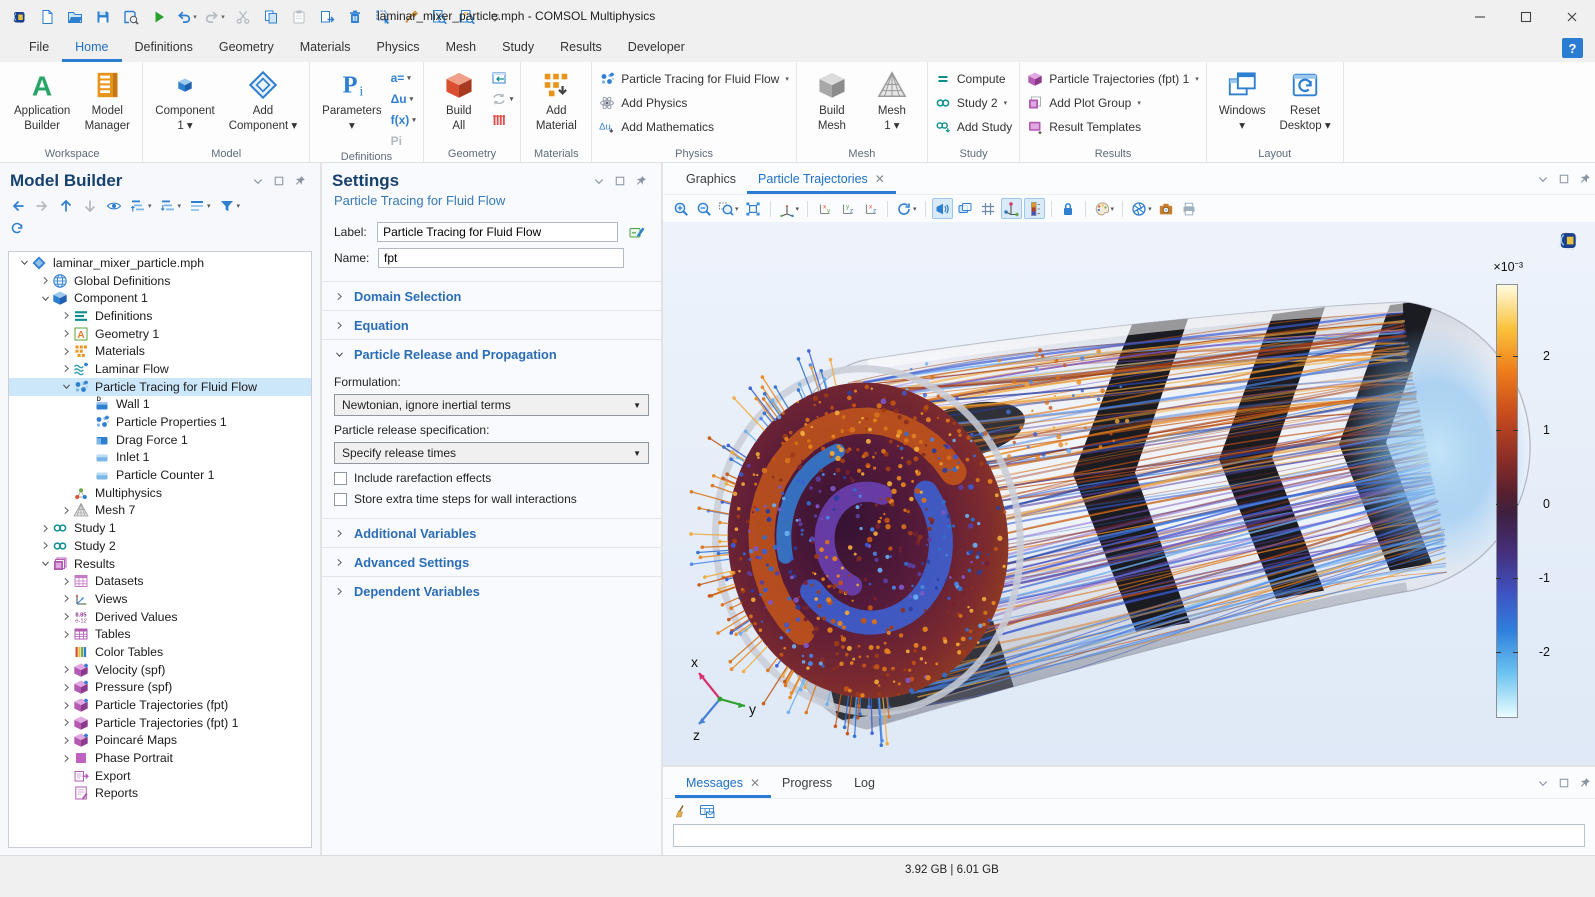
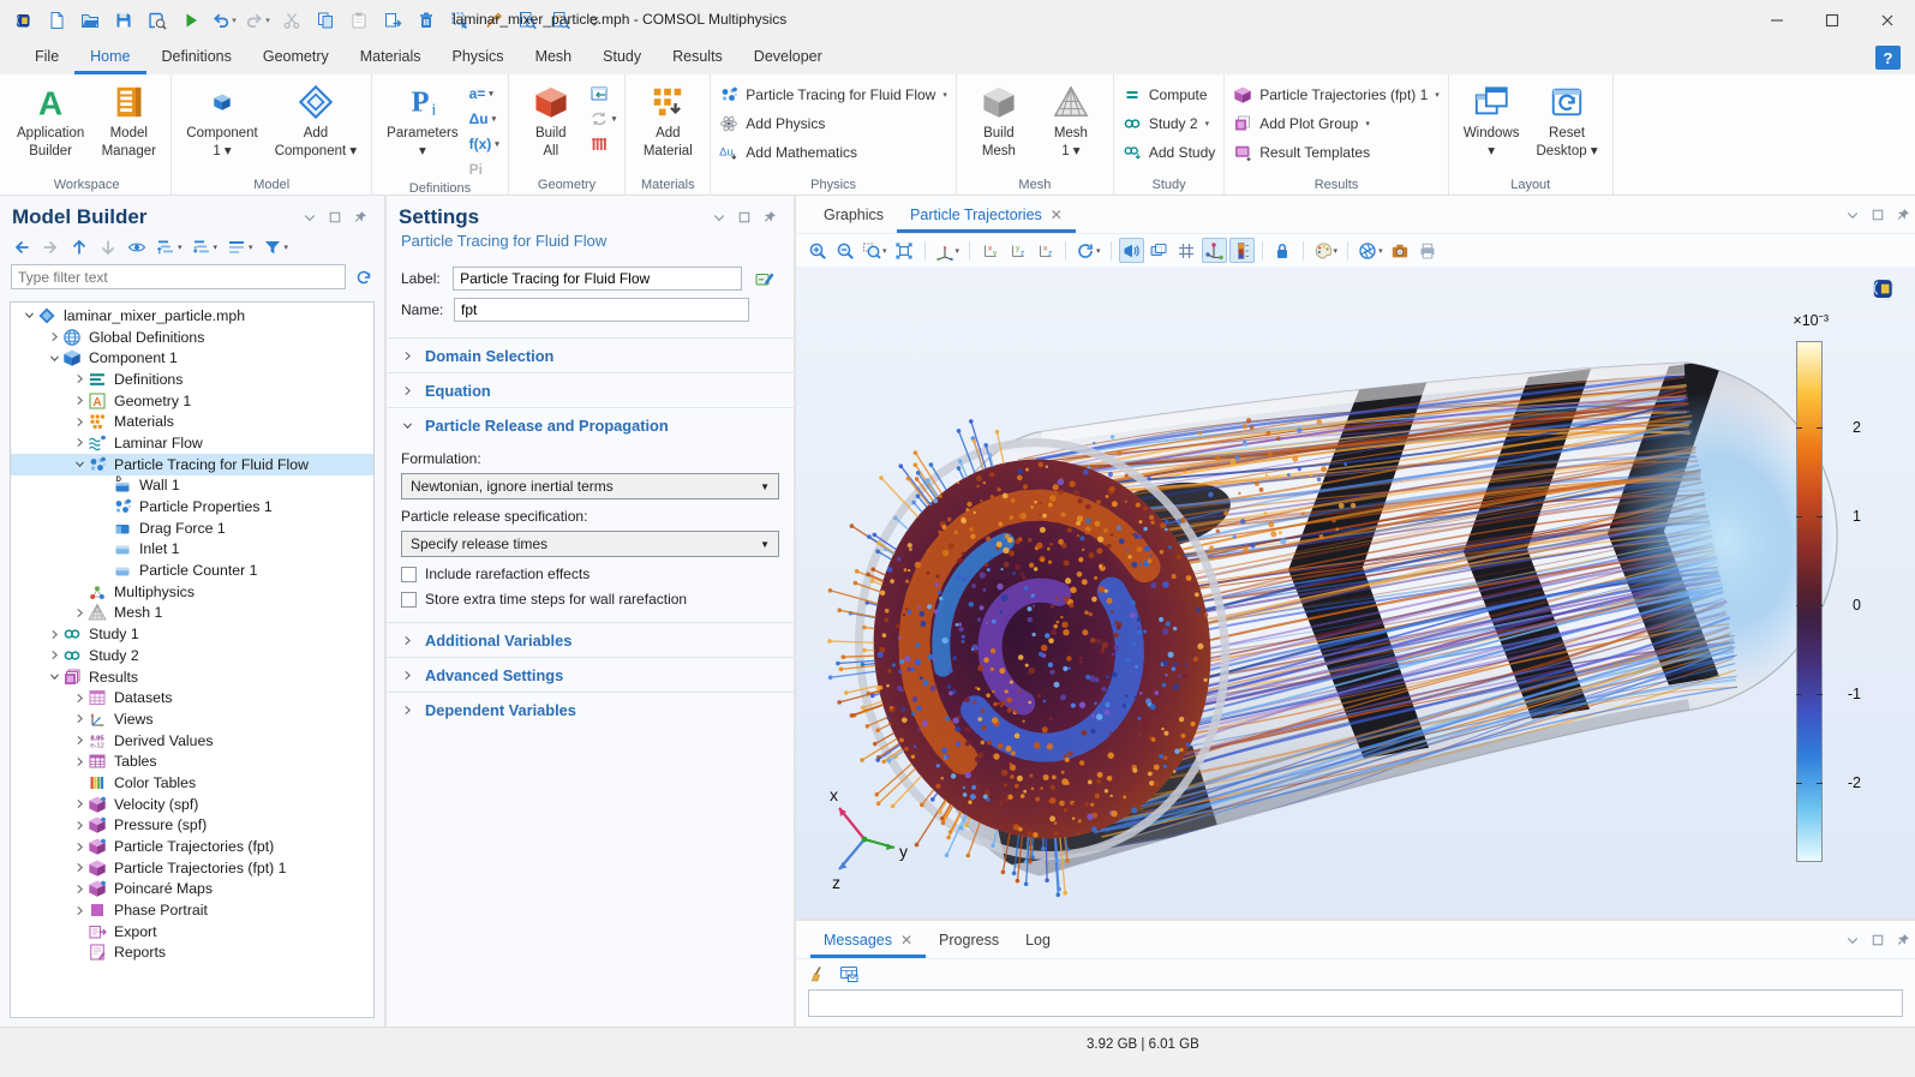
  laminar_mixer_particle.mph - COMSOL Multiphysics
  File
  Home
  Definitions
  Geometry
  Materials
  Physics
  Mesh
  Study
  Results
  Developer
  ?
  A
  Application
  Builder
  Model
  Manager
  Workspace
  Component
  1 ▾
  Add
  Component ▾
  Model
  P
  i
  Parameters
  ▾
  a=
  Δu
  f(x)
  Pi
  Definitions
  Build
  All
  Geometry
  Add
  Material
  Materials
  Particle Tracing for Fluid Flow
  Add Physics
  Δu
  Add Mathematics
  Physics
  Build
  Mesh
  Mesh
  1 ▾
  Mesh
  Compute
  Study 2
  Add Study
  Study
  Particle Trajectories (fpt) 1
  Add Plot Group
  Result Templates
  Results
  Windows
  ▾
  Reset
  Desktop ▾
  Layout
  Model Builder
+ Type filter text
  laminar_mixer_particle.mph
  Global Definitions
  Component 1
  Definitions
  A
  Geometry 1
  Materials
  Laminar Flow
  Particle Tracing for Fluid Flow
  Wall 1
  Particle Properties 1
  Drag Force 1
  Inlet 1
  Particle Counter 1
  Multiphysics
- Mesh 7
+ Mesh 1
  Study 1
  Study 2
  Results
  Datasets
  Views
  Derived Values
  Tables
  Color Tables
  Velocity (spf)
  Pressure (spf)
  Particle Trajectories (fpt)
  Particle Trajectories (fpt) 1
  Poincaré Maps
  Phase Portrait
  Export
  Reports
  Settings
  Particle Tracing for Fluid Flow
  Label:
  Particle Tracing for Fluid Flow
  Name:
  fpt
  Domain Selection
  Equation
  Particle Release and Propagation
  Formulation:
  Newtonian, ignore inertial terms
  ▼
  Particle release specification:
  Specify release times
  ▼
  Include rarefaction effects
- Store extra time steps for wall interactions
+ Store extra time steps for wall rarefaction
  Additional Variables
  Advanced Settings
  Dependent Variables
  Graphics
  Particle Trajectories
  ✕
  ×10⁻³
  2
  1
  0
  -1
  -2
  x
  y
  z
  Messages
  ✕
  Progress
  Log
  3.92 GB | 6.01 GB
